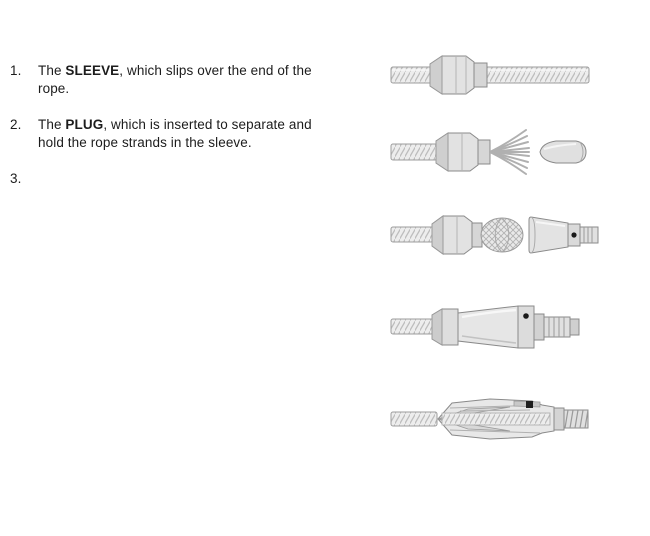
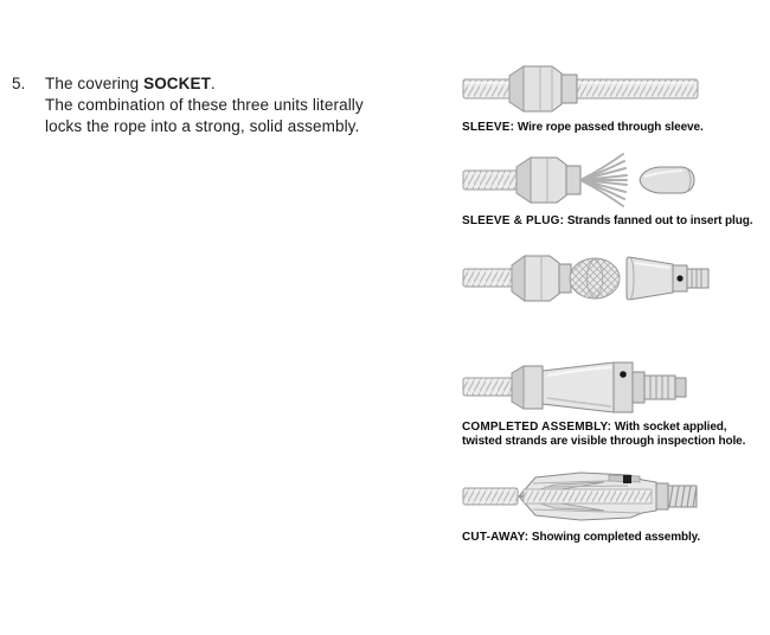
- 1.
- The SLEEVE, which slips over the end of the rope.
- 2.
- The PLUG, which is inserted to separate and hold the rope strands in the sleeve.
- 3.
+ 5.
+ The covering SOCKET.
+ The combination of these three units literally locks the rope into a strong, solid assembly.
+ SLEEVE: Wire rope passed through sleeve.
+ SLEEVE & PLUG: Strands fanned out to insert plug.
+ COMPLETED ASSEMBLY: With socket applied, twisted strands are visible through inspection hole.
+ CUT-AWAY: Showing completed assembly.
